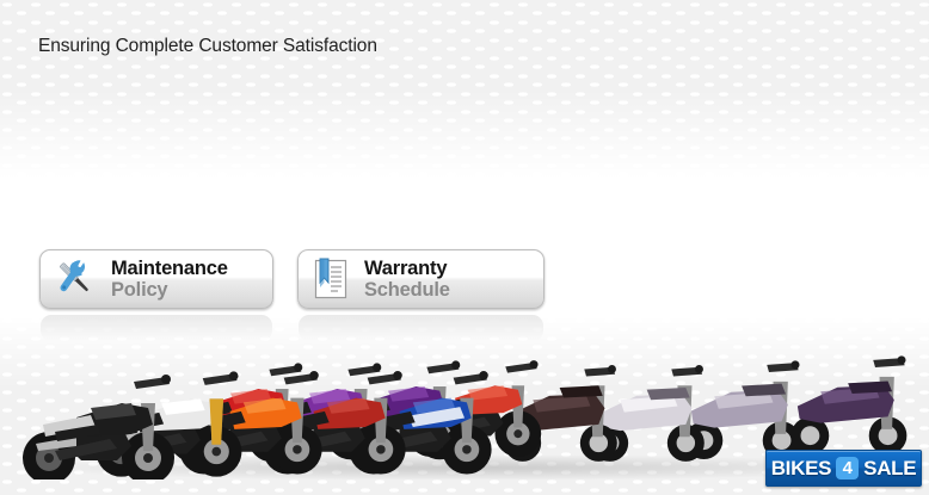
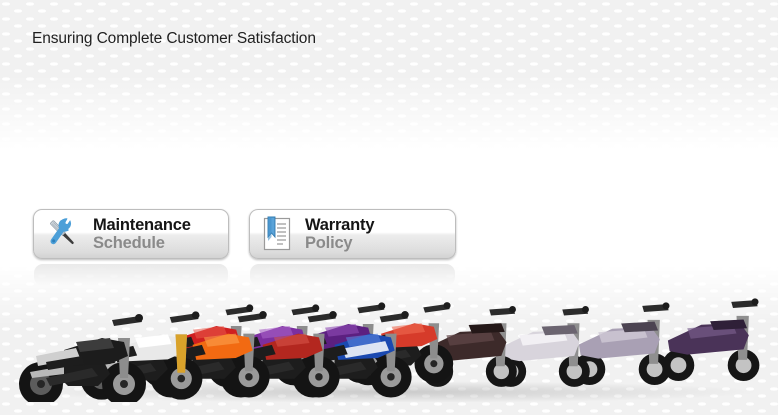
  Ensuring Complete Customer Satisfaction
  Maintenance
- Policy
+ Schedule
  Warranty
- Schedule
+ Policy
- BIKES
- 4
- SALE
